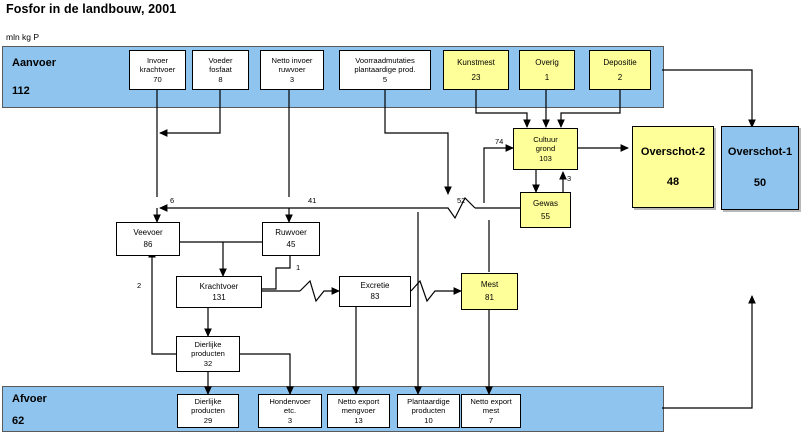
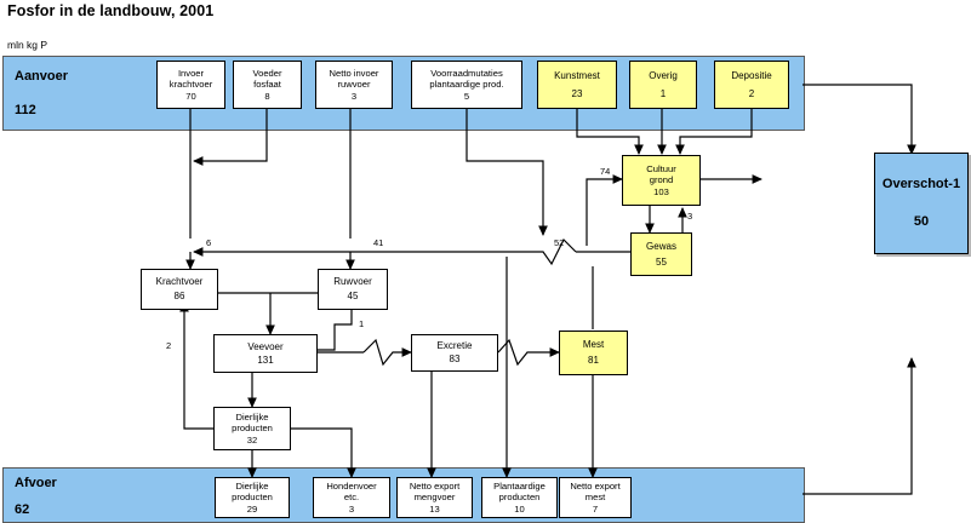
  Fosfor in de landbouw, 2001
  mln kg P
  Aanvoer
  112
  Afvoer
  62
  Invoer
  krachtvoer
  70
  Voeder
  fosfaat
  8
  Netto invoer
  ruwvoer
  3
  Voorraadmutaties
  plantaardige prod.
  5
  Kunstmest
  23
  Overig
  1
  Depositie
  2
  Cultuur
  grond
  103
  Gewas
  55
- Veevoer
+ Krachtvoer
  86
  Ruwvoer
  45
- Krachtvoer
+ Veevoer
  131
  Excretie
  83
  Mest
  81
  Dierlijke
  producten
  32
- Overschot-2
- 48
  Overschot-1
  50
  Dierlijke
  producten
  29
  Hondenvoer
  etc.
  3
  Netto export
  mengvoer
  13
  Plantaardige
  producten
  10
  Netto export
  mest
  7
  74
  3
  52
  41
  6
  1
  2
